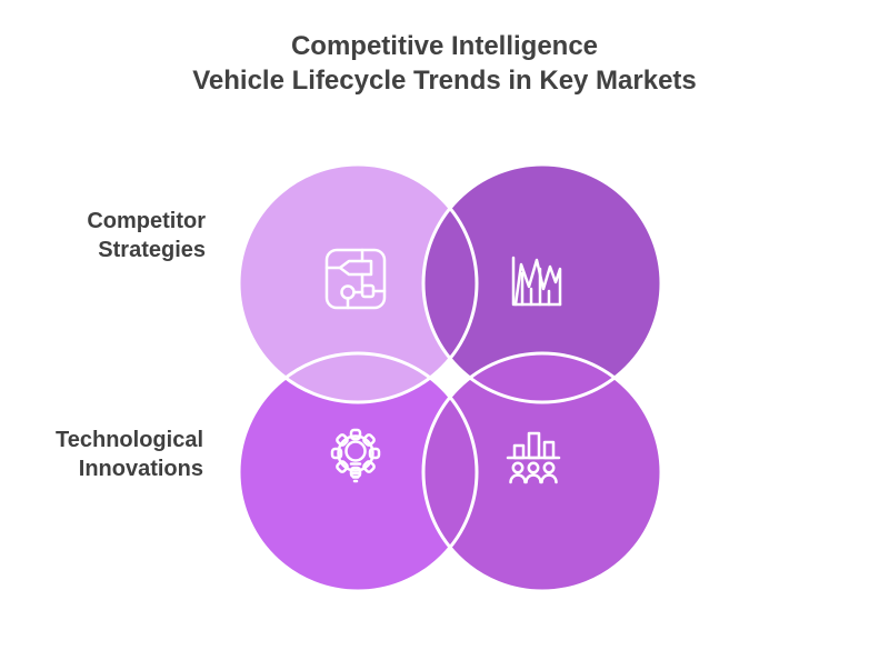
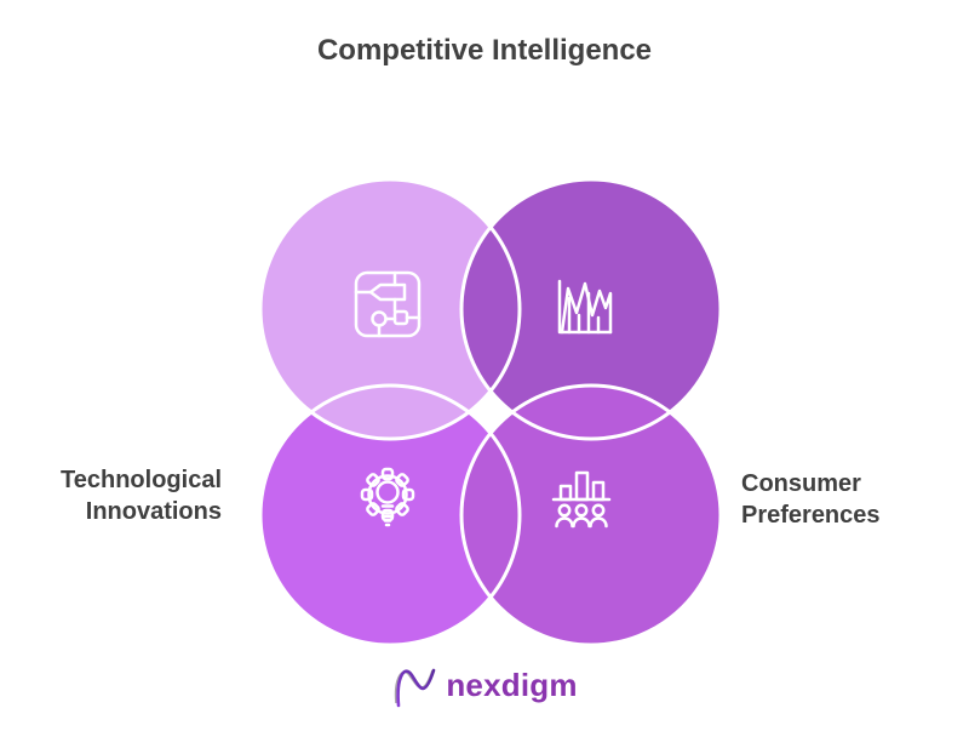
  Competitive Intelligence
- Vehicle Lifecycle Trends in Key Markets
- Competitor Strategies
  Technological Innovations
+ Consumer Preferences
+ nexdigm
